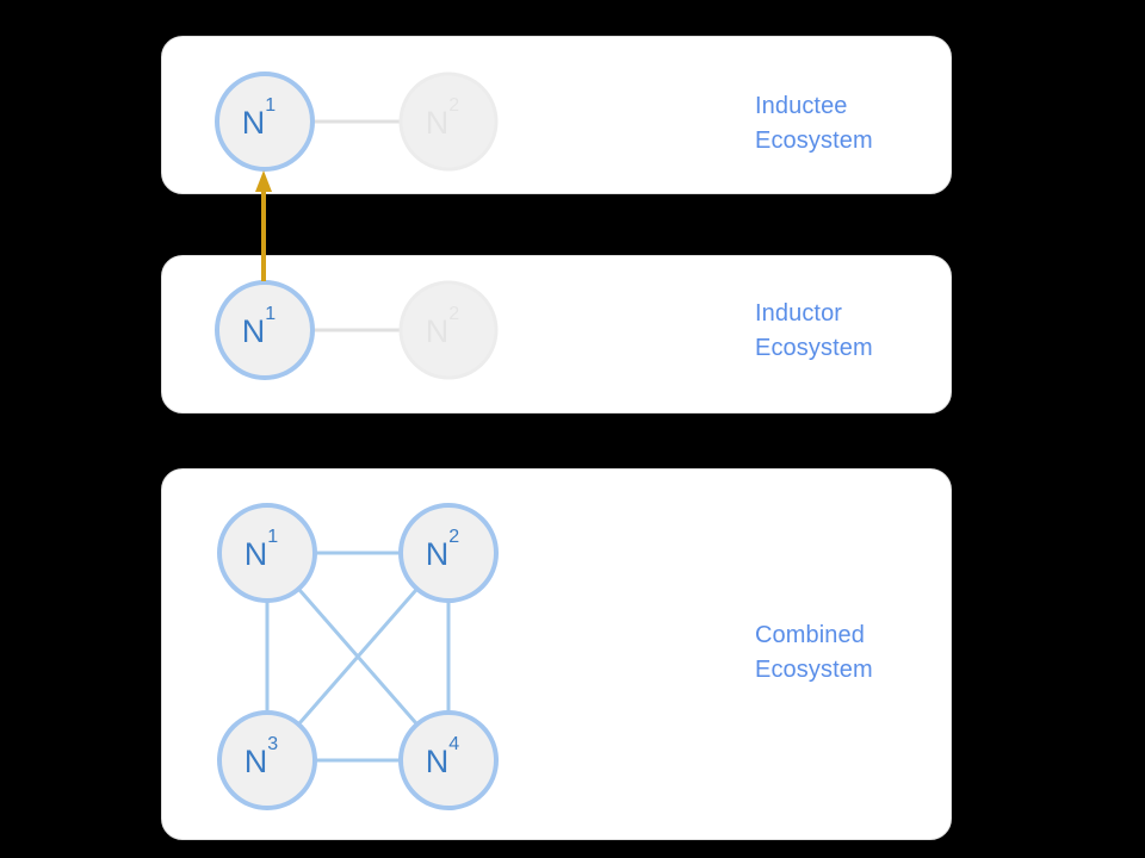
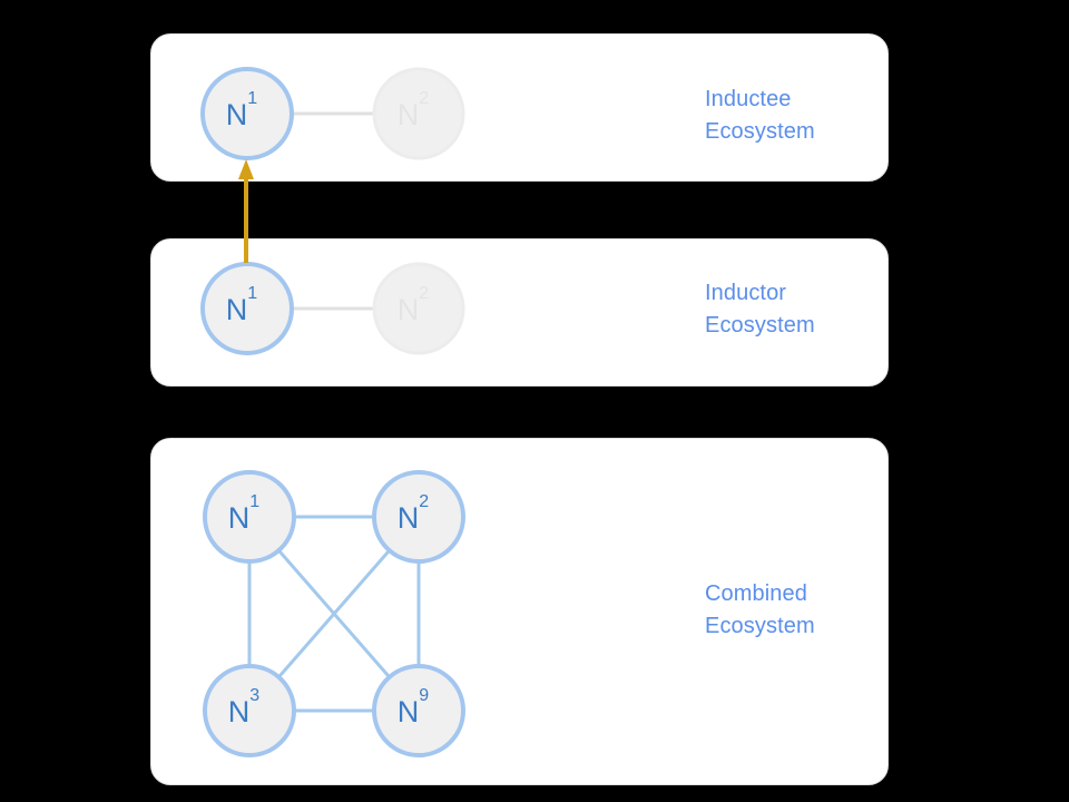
  N 1
  Inductee
  Ecosystem
  N 1
  Inductor
  Ecosystem
  N 1
  N 2
  N 3
- N 4
+ N 9
  Combined
  Ecosystem
